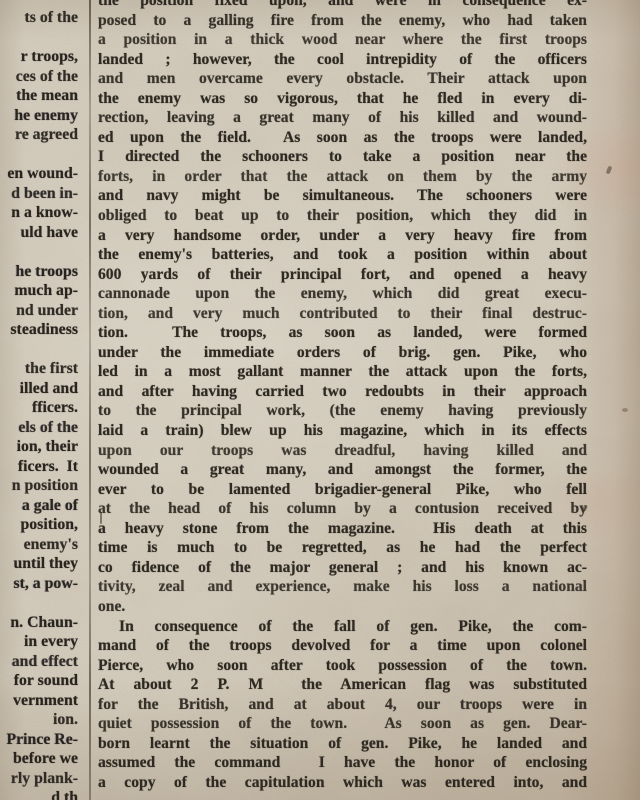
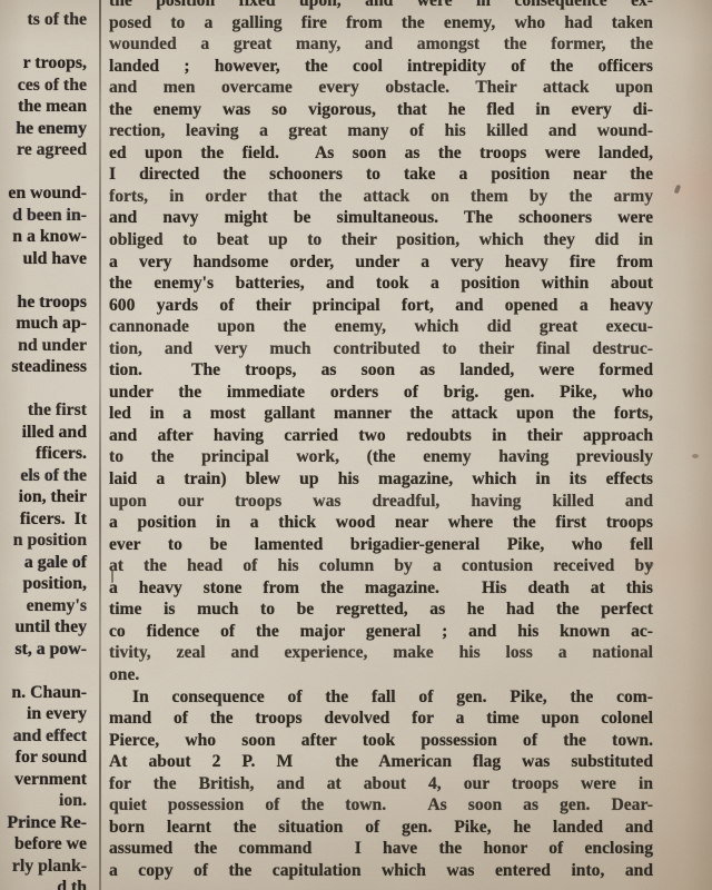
  ts of the
  r troops,
  ces of the
  the mean
  he enemy
  re agreed
  en wound-
  d been in-
  n a know-
  uld have
  he troops
  much ap-
  nd under
  steadiness
  the first
  illed and
  fficers.
  els of the
  ion, their
  ficers. It
  n position
  a gale of
  position,
  enemy's
  until they
  st, a pow-
  n. Chaun-
  in every
  and effect
  for sound
  vernment
  ion.
  Prince Re-
  before we
  rly plank-
  d th
  the position fixed upon, and were in consequence ex-
  posed to a galling fire from the enemy, who had taken
- a position in a thick wood near where the first troops
+ wounded a great many, and amongst the former, the
  landed ; however, the cool intrepidity of the officers
  and men overcame every obstacle. Their attack upon
  the enemy was so vigorous, that he fled in every di-
  rection, leaving a great many of his killed and wound-
  ed upon the field. As soon as the troops were landed,
  I directed the schooners to take a position near the
  forts, in order that the attack on them by the army
  and navy might be simultaneous. The schooners were
  obliged to beat up to their position, which they did in
  a very handsome order, under a very heavy fire from
  the enemy's batteries, and took a position within about
  600 yards of their principal fort, and opened a heavy
  cannonade upon the enemy, which did great execu-
  tion, and very much contributed to their final destruc-
  tion. The troops, as soon as landed, were formed
  under the immediate orders of brig. gen. Pike, who
  led in a most gallant manner the attack upon the forts,
  and after having carried two redoubts in their approach
  to the principal work, (the enemy having previously
  laid a train) blew up his magazine, which in its effects
  upon our troops was dreadful, having killed and
- wounded a great many, and amongst the former, the
+ a position in a thick wood near where the first troops
  ever to be lamented brigadier-general Pike, who fell
  at the head of his column by a contusion received by
  a heavy stone from the magazine. His death at this
  time is much to be regretted, as he had the perfect
  co fidence of the major general ; and his known ac-
  tivity, zeal and experience, make his loss a national
  one.
  In consequence of the fall of gen. Pike, the com-
  mand of the troops devolved for a time upon colonel
  Pierce, who soon after took possession of the town.
  At about 2 P. M the American flag was substituted
  for the British, and at about 4, our troops were in
  quiet possession of the town. As soon as gen. Dear-
  born learnt the situation of gen. Pike, he landed and
  assumed the command I have the honor of enclosing
  a copy of the capitulation which was entered into, and
